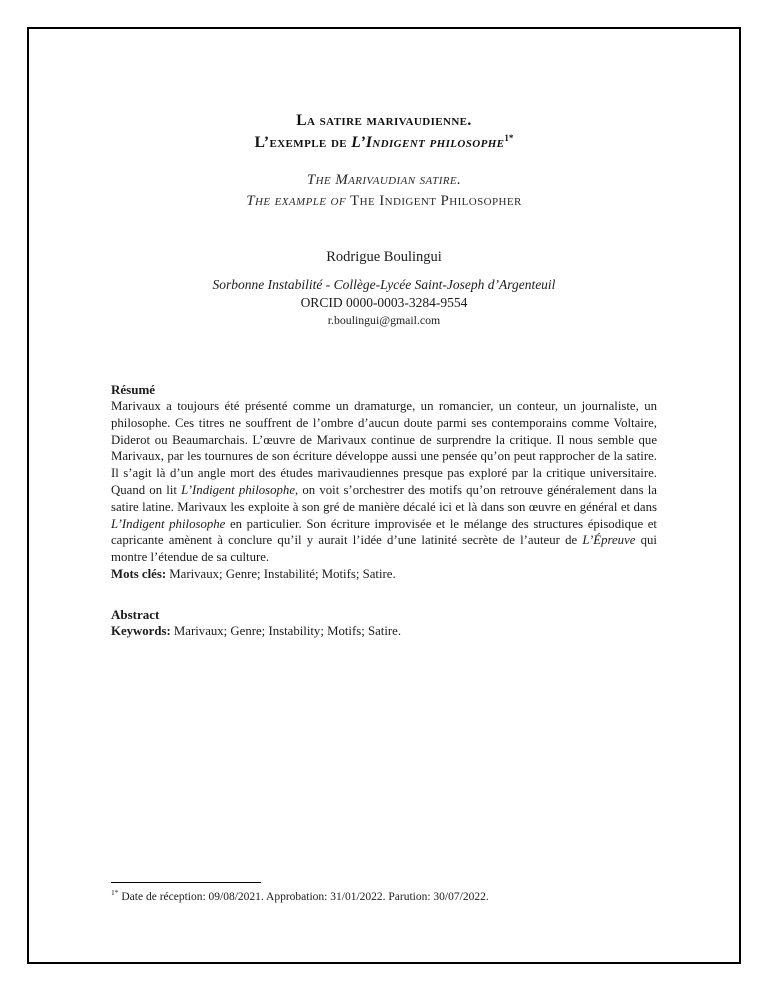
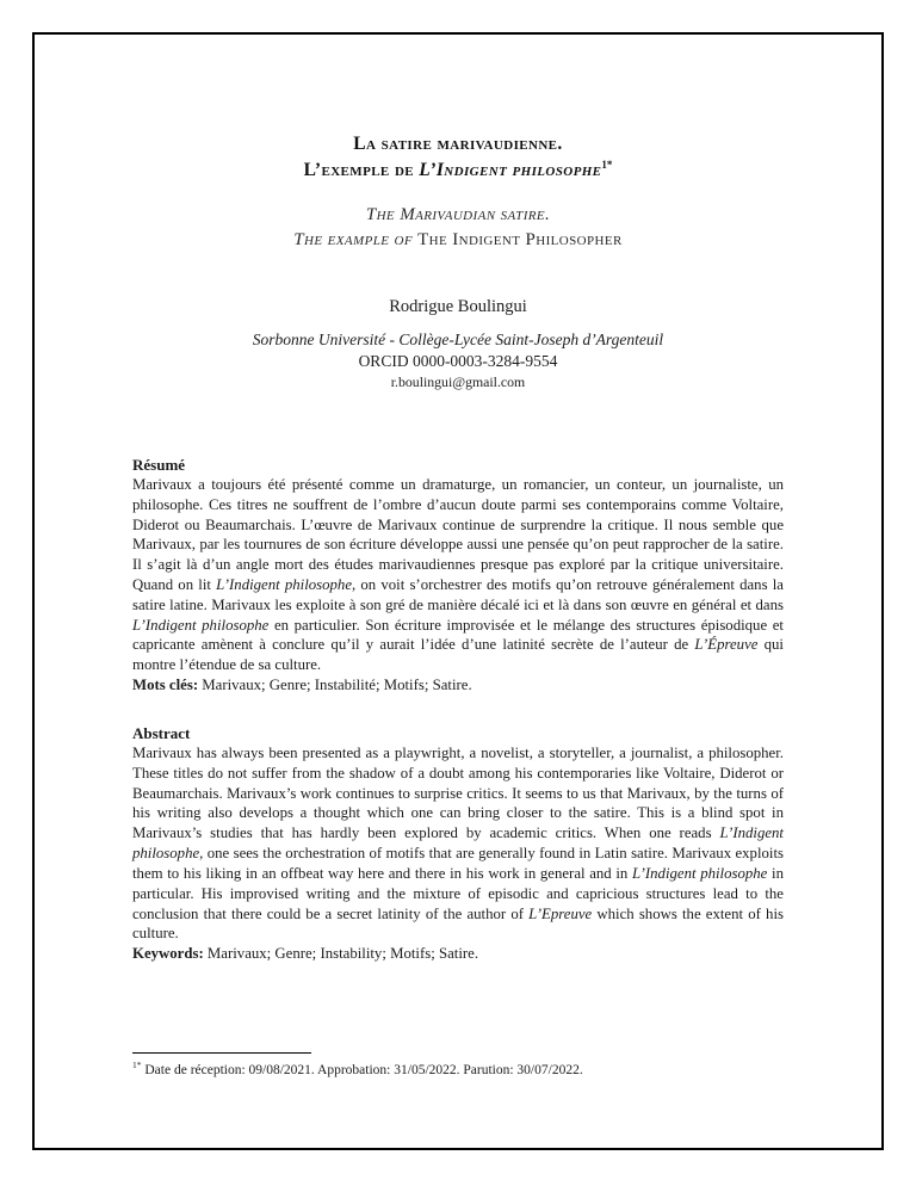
  La satire marivaudienne.
  L’exemple de L’Indigent philosophe1*
  The Marivaudian satire.
  The example of The Indigent Philosopher
  Rodrigue Boulingui
- Sorbonne Instabilité - Collège-Lycée Saint-Joseph d’Argenteuil
+ Sorbonne Université - Collège-Lycée Saint-Joseph d’Argenteuil
  ORCID 0000-0003-3284-9554
  r.boulingui@gmail.com
  Résumé
  Marivaux a toujours été présenté comme un dramaturge, un romancier, un conteur, un journaliste, un philosophe. Ces titres ne souffrent de l’ombre d’aucun doute parmi ses contemporains comme Voltaire, Diderot ou Beaumarchais. L’œuvre de Marivaux continue de surprendre la critique. Il nous semble que Marivaux, par les tournures de son écriture développe aussi une pensée qu’on peut rapprocher de la satire. Il s’agit là d’un angle mort des études marivaudiennes presque pas exploré par la critique universitaire. Quand on lit L’Indigent philosophe, on voit s’orchestrer des motifs qu’on retrouve généralement dans la satire latine. Marivaux les exploite à son gré de manière décalé ici et là dans son œuvre en général et dans L’Indigent philosophe en particulier. Son écriture improvisée et le mélange des structures épisodique et capricante amènent à conclure qu’il y aurait l’idée d’une latinité secrète de l’auteur de L’Épreuve qui montre l’étendue de sa culture.
  Mots clés: Marivaux; Genre; Instabilité; Motifs; Satire.
  Abstract
+ Marivaux has always been presented as a playwright, a novelist, a storyteller, a journalist, a philosopher. These titles do not suffer from the shadow of a doubt among his contemporaries like Voltaire, Diderot or Beaumarchais. Marivaux’s work continues to surprise critics. It seems to us that Marivaux, by the turns of his writing also develops a thought which one can bring closer to the satire. This is a blind spot in Marivaux’s studies that has hardly been explored by academic critics. When one reads L’Indigent philosophe, one sees the orchestration of motifs that are generally found in Latin satire. Marivaux exploits them to his liking in an offbeat way here and there in his work in general and in L’Indigent philosophe in particular. His improvised writing and the mixture of episodic and capricious structures lead to the conclusion that there could be a secret latinity of the author of L’Epreuve which shows the extent of his culture.
  Keywords: Marivaux; Genre; Instability; Motifs; Satire.
- 1* Date de réception: 09/08/2021. Approbation: 31/01/2022. Parution: 30/07/2022.
+ 1* Date de réception: 09/08/2021. Approbation: 31/05/2022. Parution: 30/07/2022.
